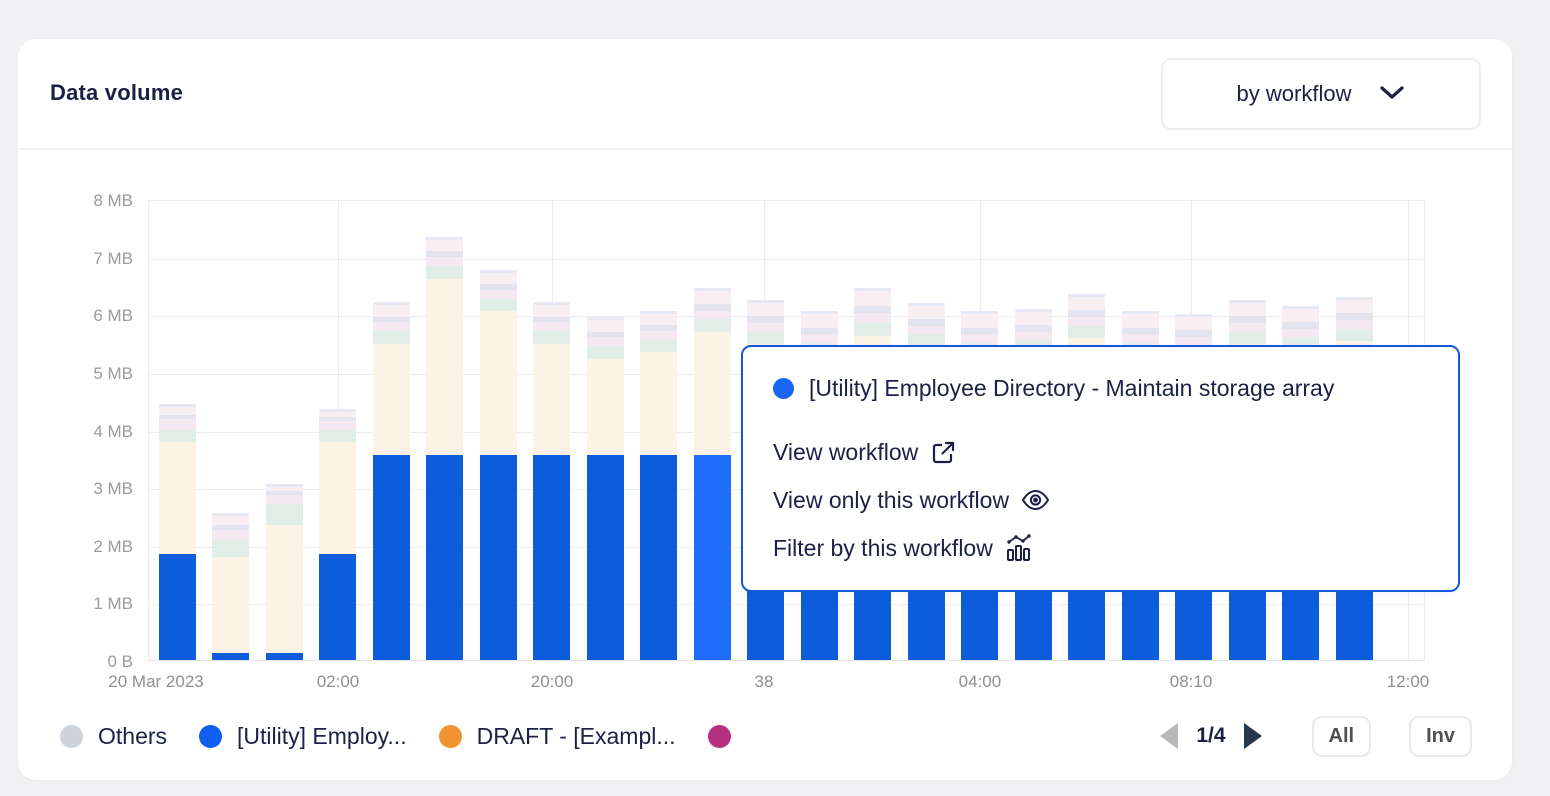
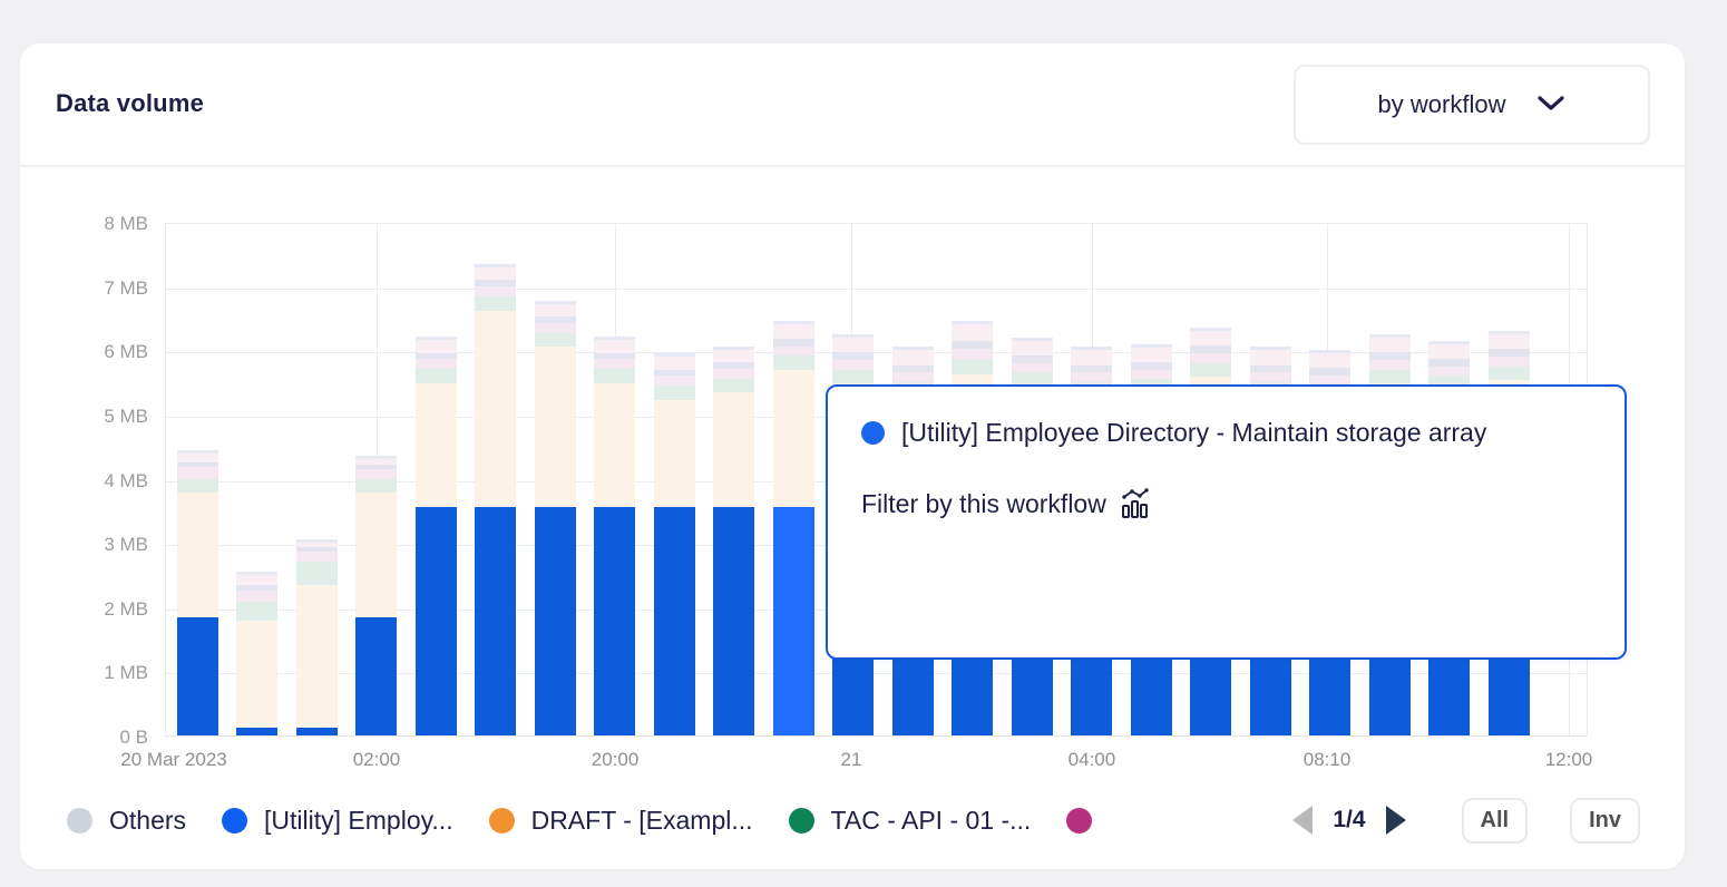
  Data volume
  by workflow
  8 MB
  7 MB
  6 MB
  5 MB
  4 MB
  3 MB
  2 MB
  1 MB
  0 B
  20 Mar 2023
  02:00
  20:00
- 38
+ 21
  04:00
  08:10
  12:00
  [Utility] Employee Directory - Maintain storage array
- View workflow
- View only this workflow
  Filter by this workflow
  Others
  [Utility] Employ...
  DRAFT - [Exampl...
+ TAC - API - 01 -...
  1/4
  All
  Inv
